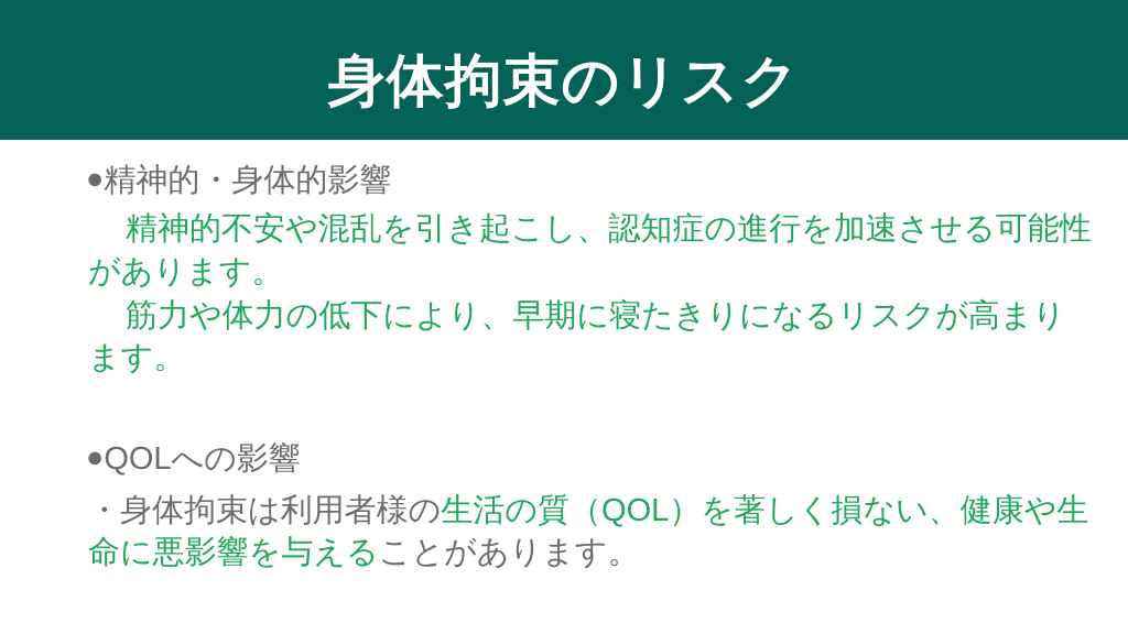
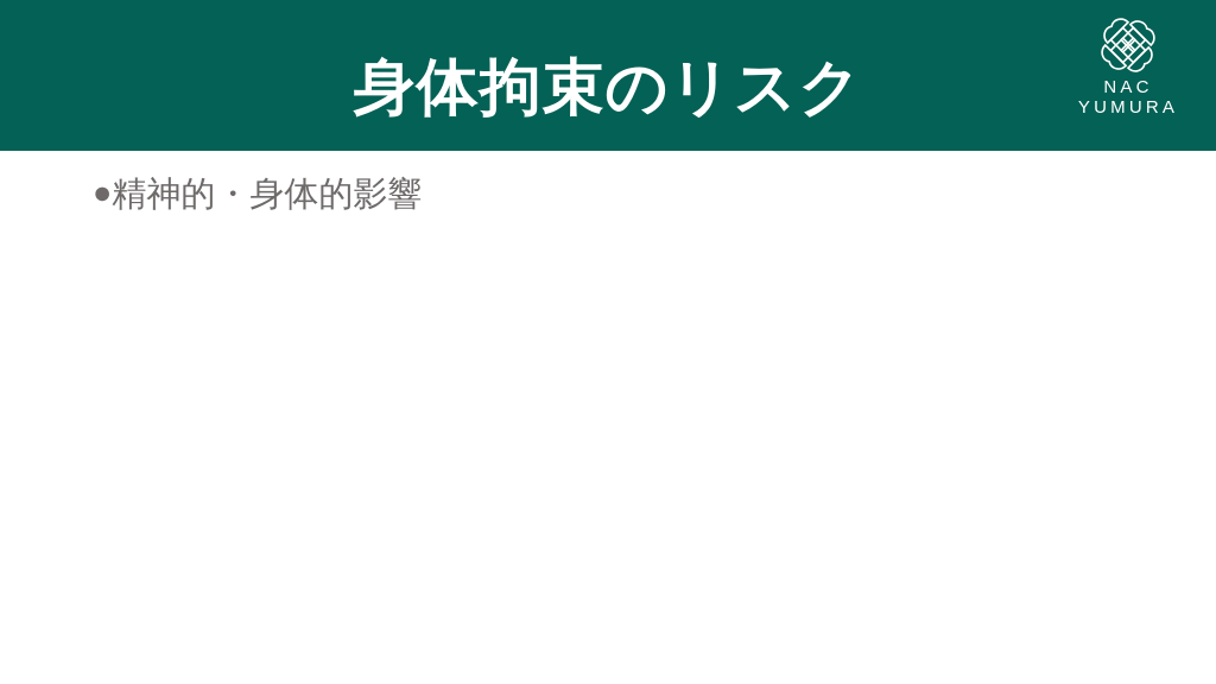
  身体拘束のリスク
+ NAC
+ YUMURA
  ●精神的・身体的影響
- 精神的不安や混乱を引き起こし、認知症の進行を加速させる可能性があります。
- 筋力や体力の低下により、早期に寝たきりになるリスクが高まります。
- ●QOLへの影響
- ・身体拘束は利用者様の生活の質（QOL）を著しく損ない、健康や生命に悪影響を与えることがあります。
